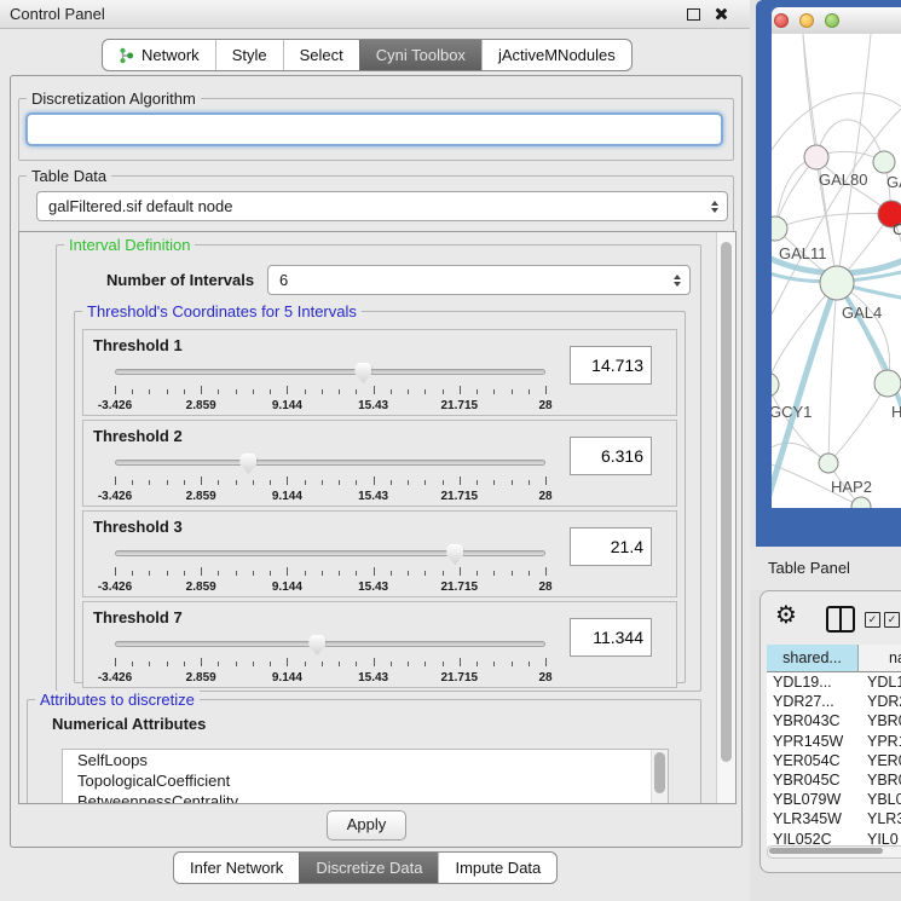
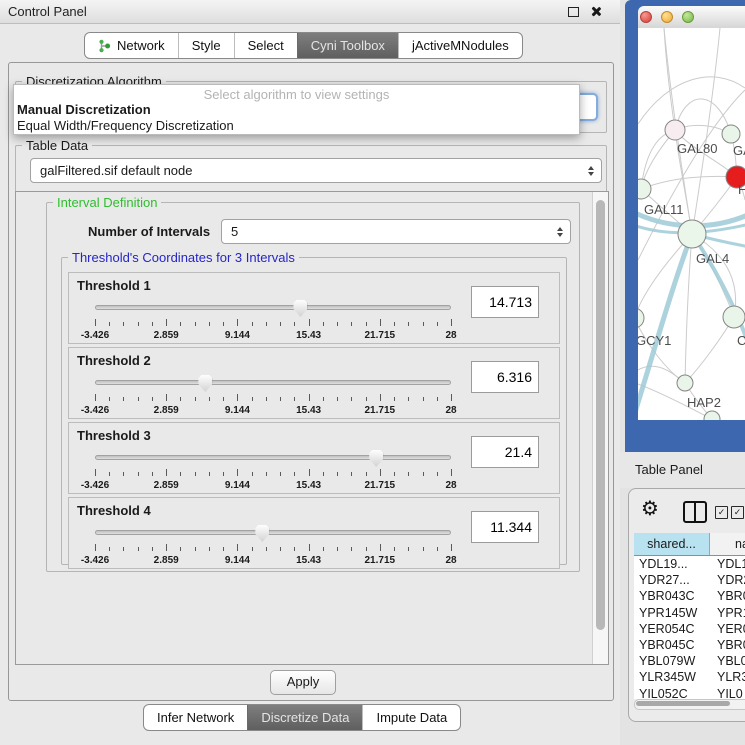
  Control Panel
  Network
  Style
  Select
  Cyni Toolbox
  jActiveMNodules
  Discretization Algorithm
  Table Data
  galFiltered.sif default node
  Interval Definition
  Number of Intervals
- 6
+ 5
- Threshold's Coordinates for 5 Intervals
+ Threshold's Coordinates for 3 Intervals
  Threshold 1
  -3.426
  2.859
  9.144
  15.43
  21.715
  28
  14.713
  Threshold 2
  -3.426
  2.859
  9.144
  15.43
  21.715
  28
  6.316
  Threshold 3
  -3.426
  2.859
  9.144
  15.43
  21.715
  28
  21.4
- Threshold 7
+ Threshold 4
  -3.426
  2.859
  9.144
  15.43
  21.715
  28
  11.344
- Attributes to discretize
- Numerical Attributes
- SelfLoops
- TopologicalCoefficient
- BetweennessCentrality
  Apply
+ Select algorithm to view settings
+ Manual Discretization
+ Equal Width/Frequency Discretization
  Infer Network
  Discretize Data
  Impute Data
  GAL80
- C
+ H
  GAL11
  GAL4
  GCY1
- H
+ C
  HAP2
  Table Panel
  ⚙
  ✓
  ✓
  shared...
  YDL19...
  YDL
  YDR27...
  YDR
  YBR043C
  YBR
  YPR145W
  YPR
  YER054C
  YER
  YBR045C
  YBR
  YBL079W
  YBL0
  YLR345W
  YLR
  YIL052C
  YIL0
